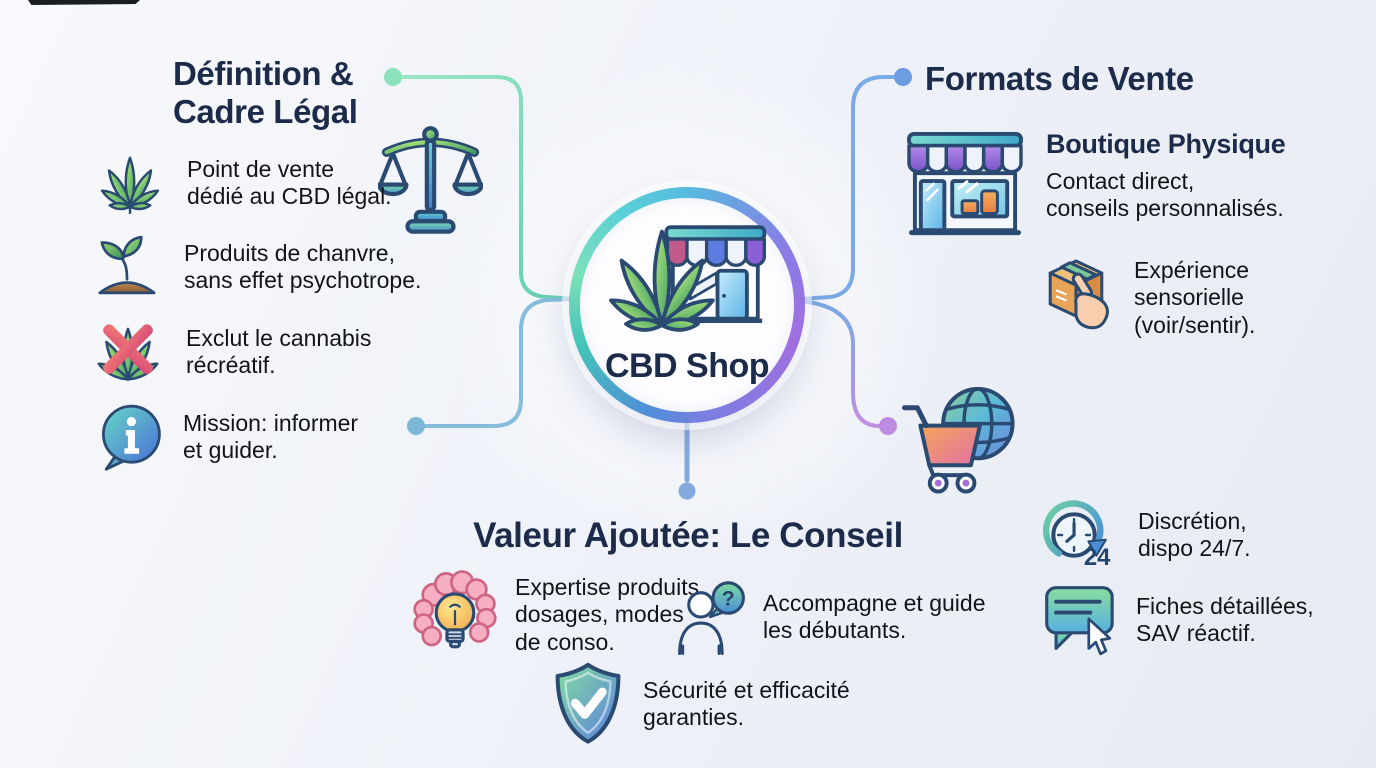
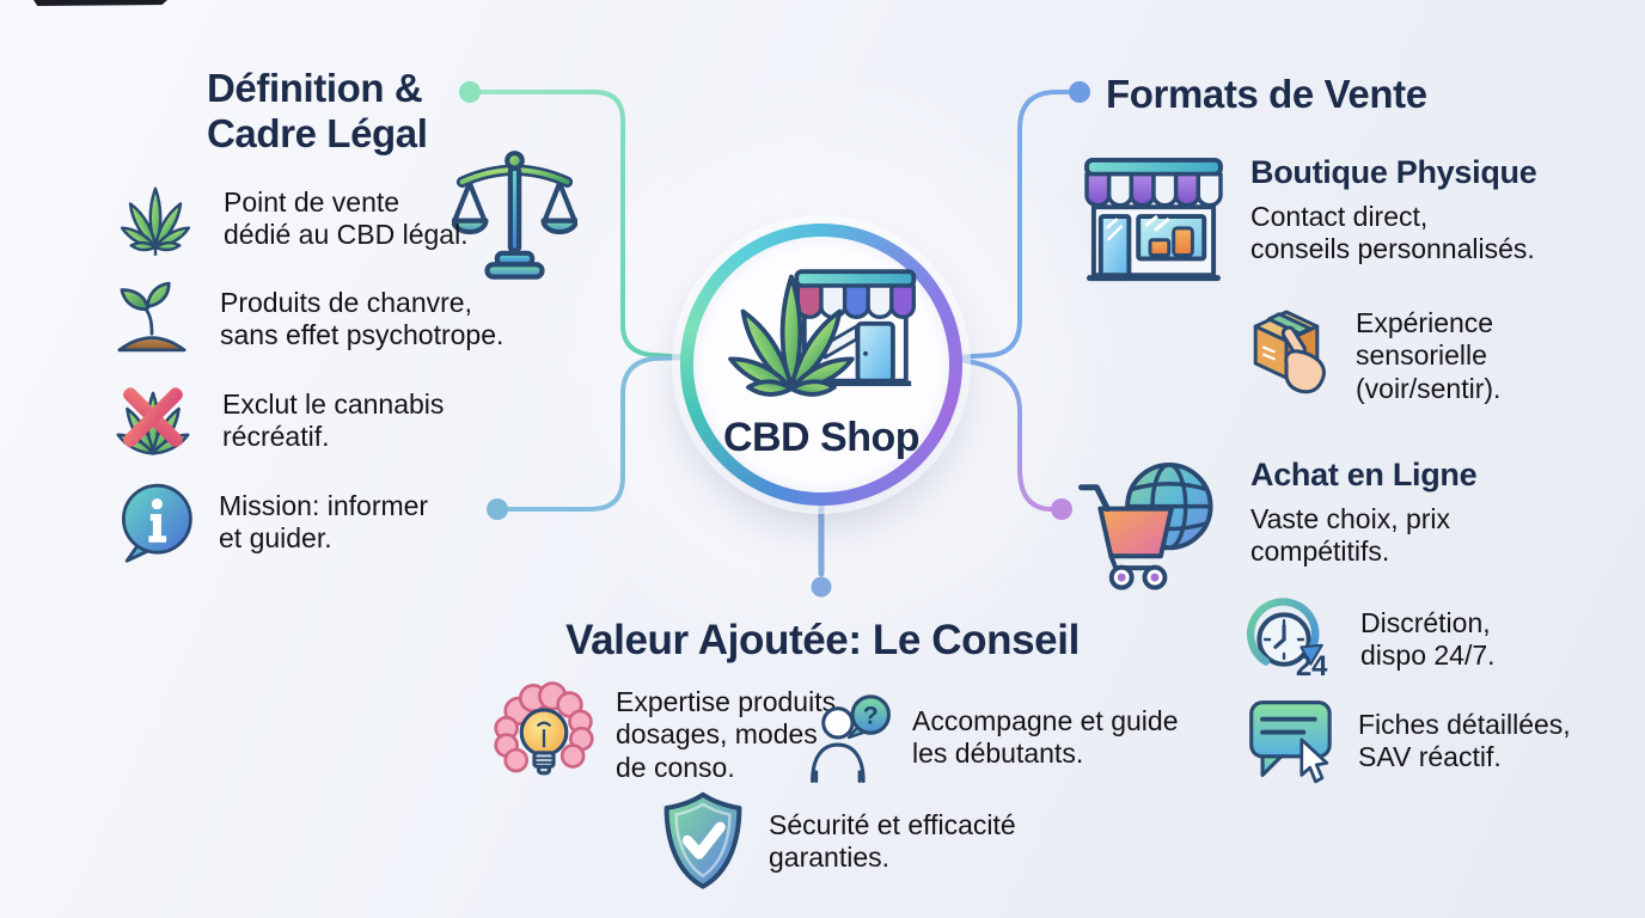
  Définition &
  Cadre Légal
  Point de vente
  dédié au CBD légal.
  Produits de chanvre,
  sans effet psychotrope.
  Exclut le cannabis
  récréatif.
  Mission: informer
  et guider.
  CBD Shop
  Formats de Vente
  Boutique Physique
  Contact direct,
  conseils personnalisés.
  Expérience
  sensorielle
  (voir/sentir).
+ Achat en Ligne
+ Vaste choix, prix
+ compétitifs.
  24
  Discrétion,
  dispo 24/7.
  Fiches détaillées,
  SAV réactif.
  Valeur Ajoutée: Le Conseil
  Expertise produits,
  dosages, modes
  de conso.
  ?
  Accompagne et guide
  les débutants.
  Sécurité et efficacité
  garanties.
